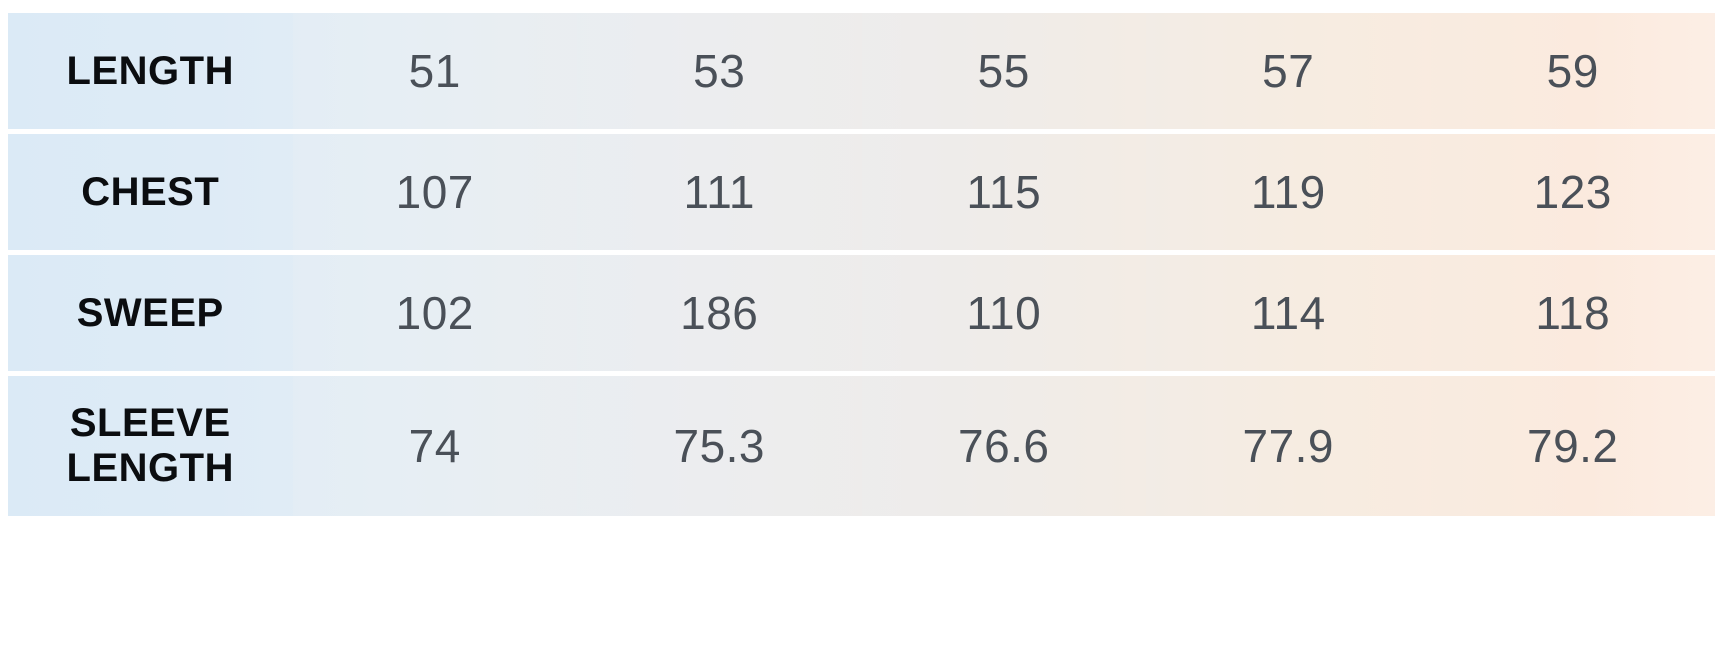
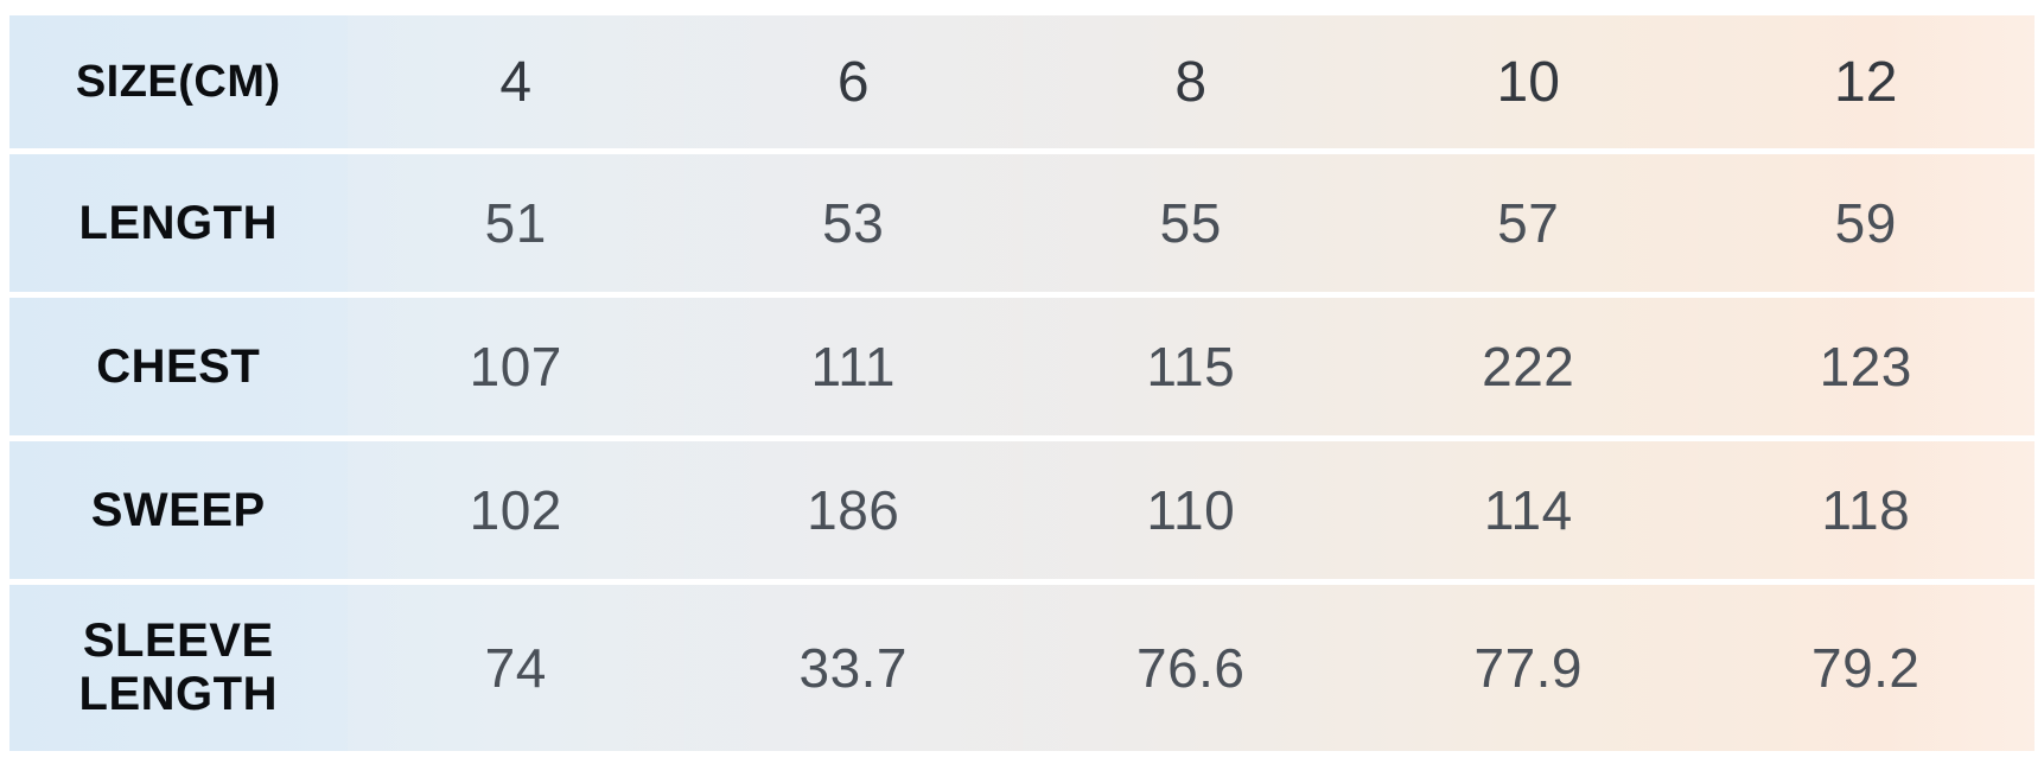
+ SIZE(CM)	4	6	8	10	12
  LENGTH	51	53	55	57	59
- CHEST	107	111	115	119	123
+ CHEST	107	111	115	222	123
  SWEEP	102	186	110	114	118
- SLEEVE LENGTH	74	75.3	76.6	77.9	79.2
+ SLEEVE LENGTH	74	33.7	76.6	77.9	79.2
